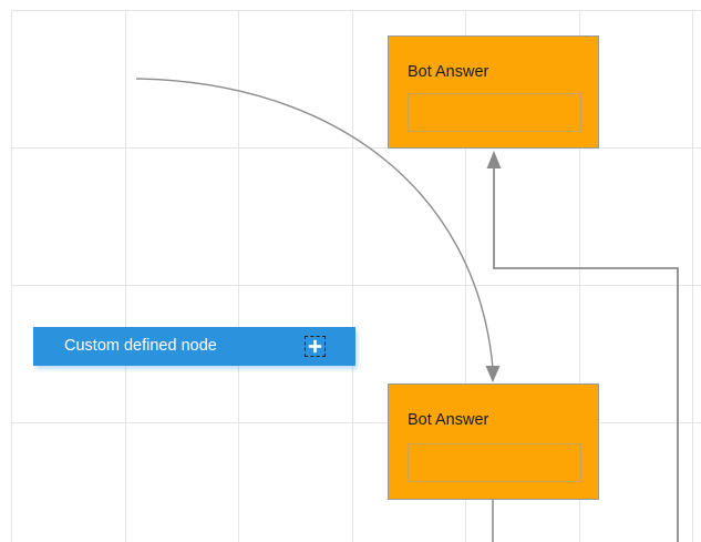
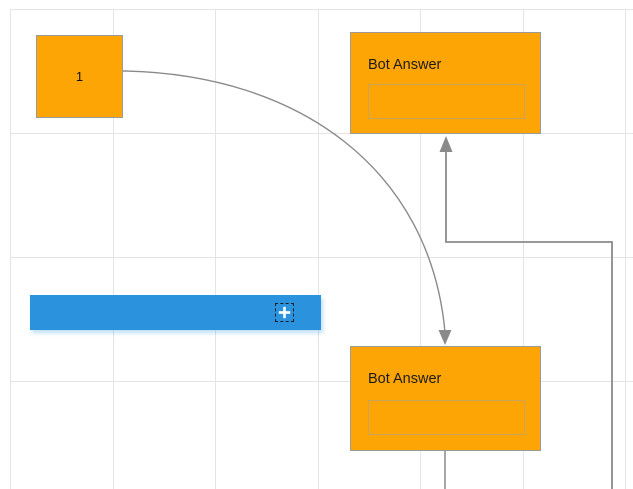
+ 1
  Bot Answer
  Bot Answer
- Custom defined node
